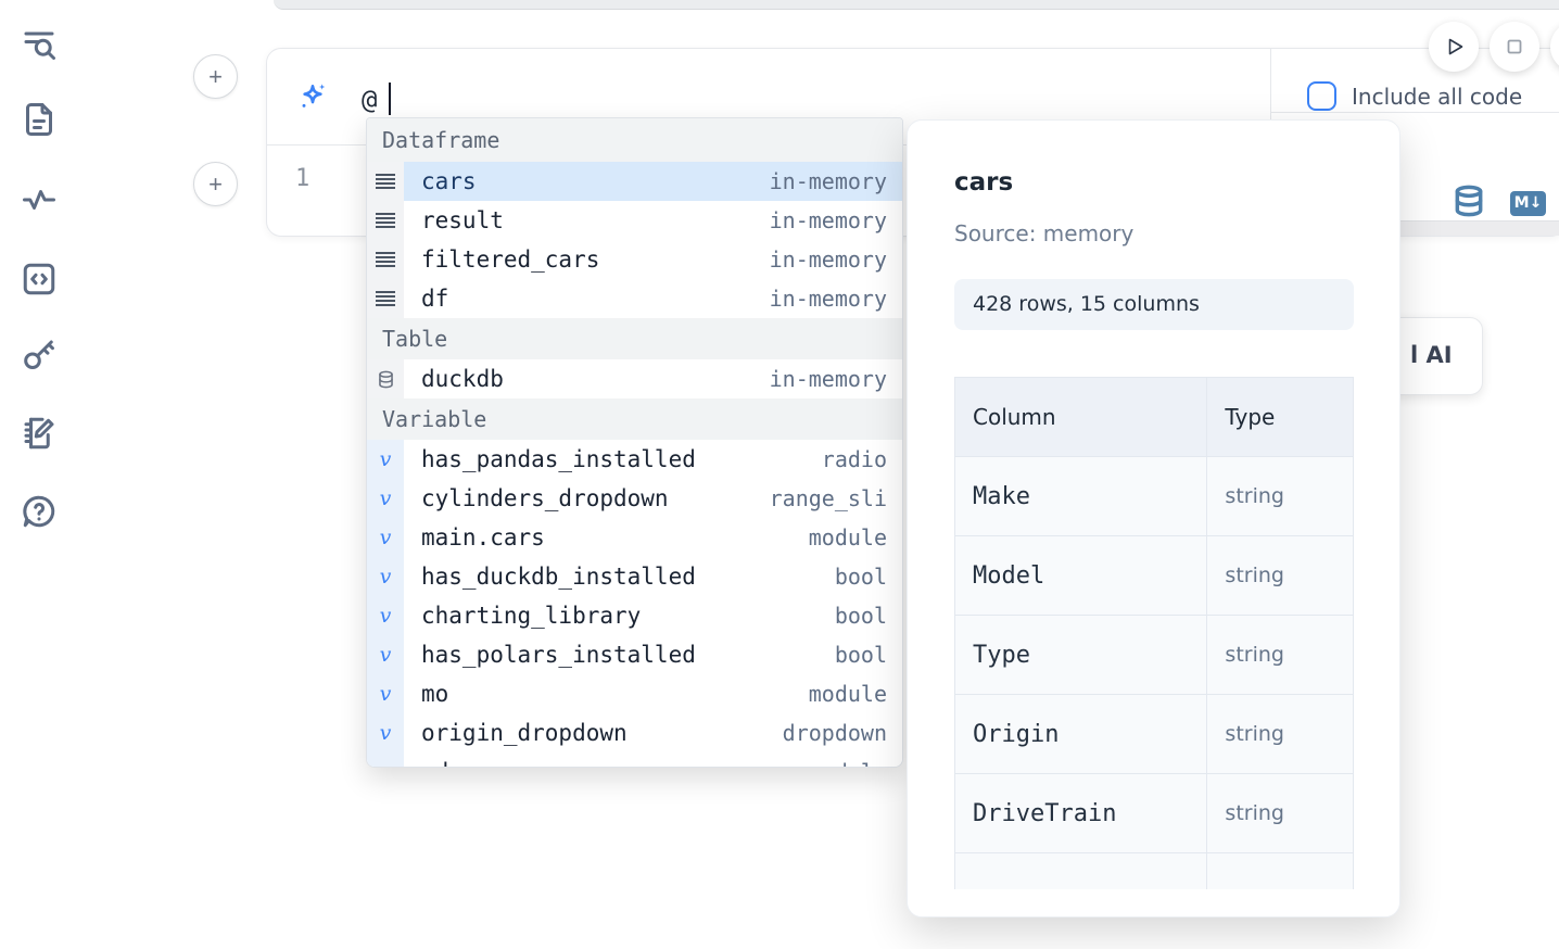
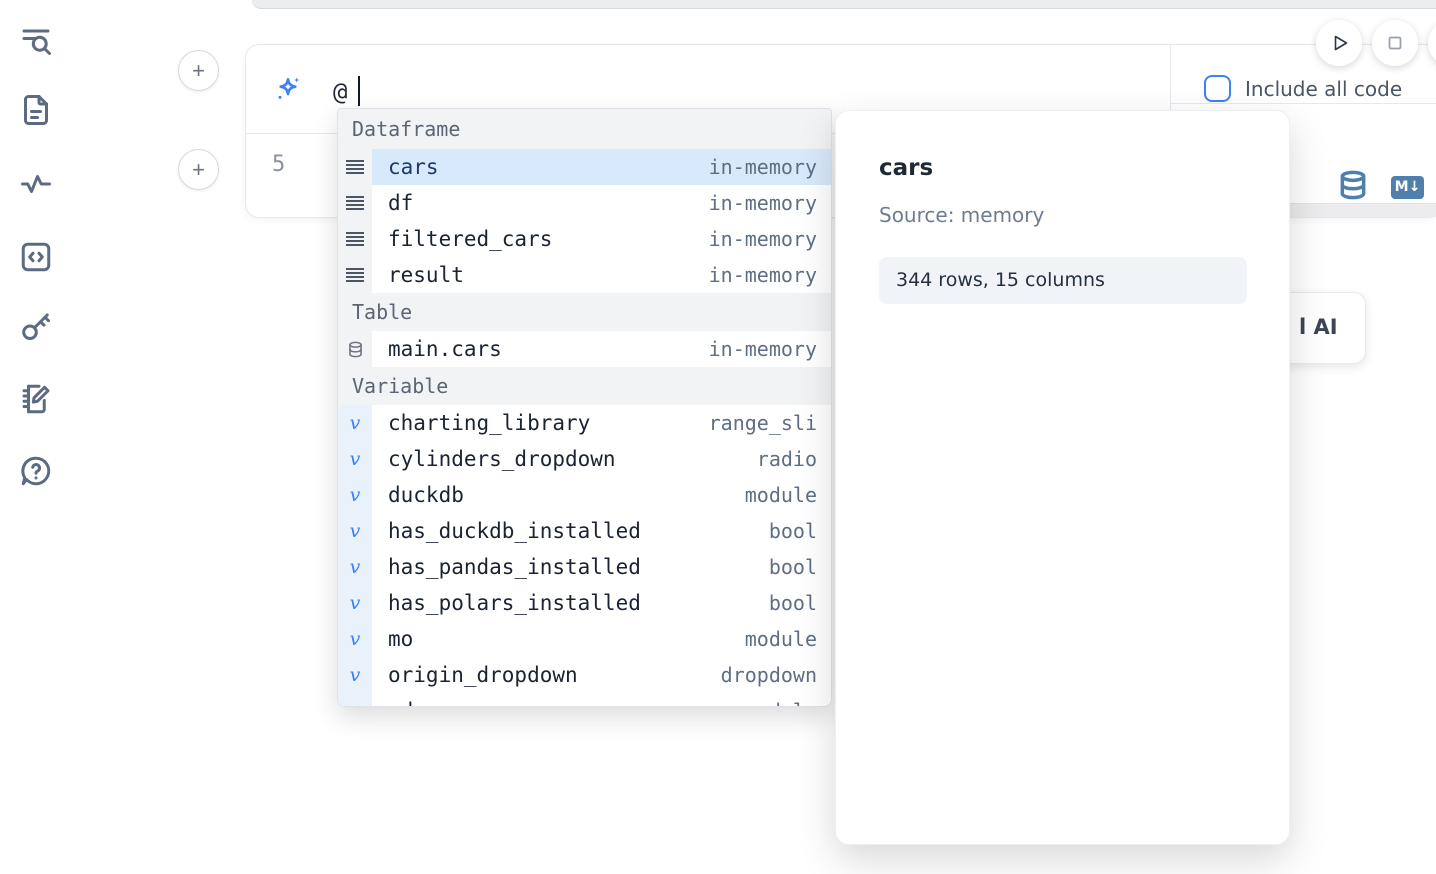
  +
  +
  @
  Include all code
- 1
+ 5
  M↓
  l AI
  Dataframe
  cars
  in-memory
- result
+ df
  in-memory
  filtered_cars
  in-memory
- df
+ result
  in-memory
  Table
- duckdb
+ main.cars
  in-memory
  Variable
  v
- has_pandas_installed
+ charting_library
- radio
+ range_sli
  v
  cylinders_dropdown
- range_sli
+ radio
  v
- main.cars
+ duckdb
  module
  v
  has_duckdb_installed
  bool
  v
- charting_library
+ has_pandas_installed
  bool
  v
  has_polars_installed
  bool
  v
  mo
  module
  v
  origin_dropdown
  dropdown
  cars
  Source: memory
- 428 rows, 15 columns
+ 344 rows, 15 columns
- Column	Type
- Make	string
- Model	string
- Type	string
- Origin	string
- DriveTrain	string
